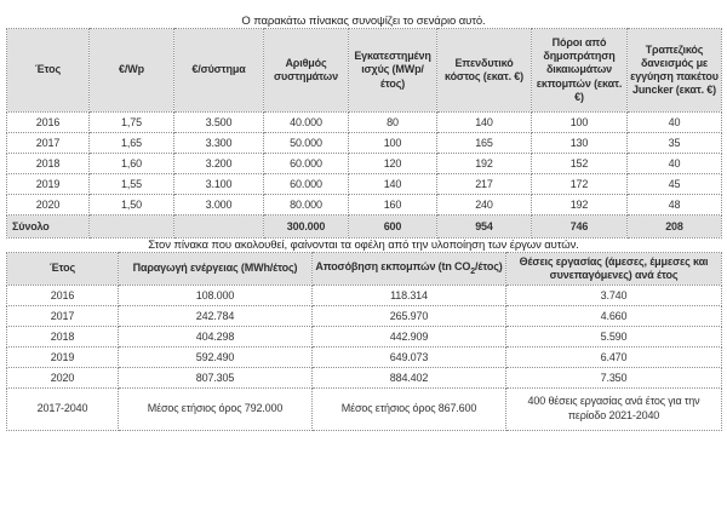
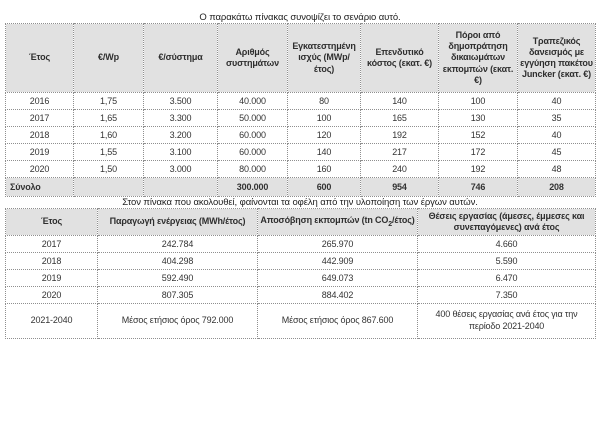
  Ο παρακάτω πίνακας συνοψίζει το σενάριο αυτό.
  Έτος	€/Wp	€/σύστημα	Αριθμός συστημάτων	Εγκατεστημένη ισχύς (MWp/ έτος)	Επενδυτικό κόστος (εκατ. €)	Πόροι από δημοπράτηση δικαιωμάτων εκπομπών (εκατ. €)	Τραπεζικός δανεισμός με εγγύηση πακέτου Juncker (εκατ. €)
  2016	1,75	3.500	40.000	80	140	100	40
  2017	1,65	3.300	50.000	100	165	130	35
  2018	1,60	3.200	60.000	120	192	152	40
  2019	1,55	3.100	60.000	140	217	172	45
  2020	1,50	3.000	80.000	160	240	192	48
  Σύνολο			300.000	600	954	746	208
  Στον πίνακα που ακολουθεί, φαίνονται τα οφέλη από την υλοποίηση των έργων αυτών.
  Έτος	Παραγωγή ενέργειας (MWh/έτος)	Αποσόβηση εκπομπών (tn CO /έτος)	Θέσεις εργασίας (άμεσες, έμμεσες και συνεπαγόμενες) ανά έτος
- 2016	108.000	118.314	3.740
  2017	242.784	265.970	4.660
  2018	404.298	442.909	5.590
  2019	592.490	649.073	6.470
  2020	807.305	884.402	7.350
- 2017-2040	Μέσος ετήσιος όρος 792.000	Μέσος ετήσιος όρος 867.600	400 θέσεις εργασίας ανά έτος για την περίοδο 2021-2040
+ 2021-2040	Μέσος ετήσιος όρος 792.000	Μέσος ετήσιος όρος 867.600	400 θέσεις εργασίας ανά έτος για την περίοδο 2021-2040
